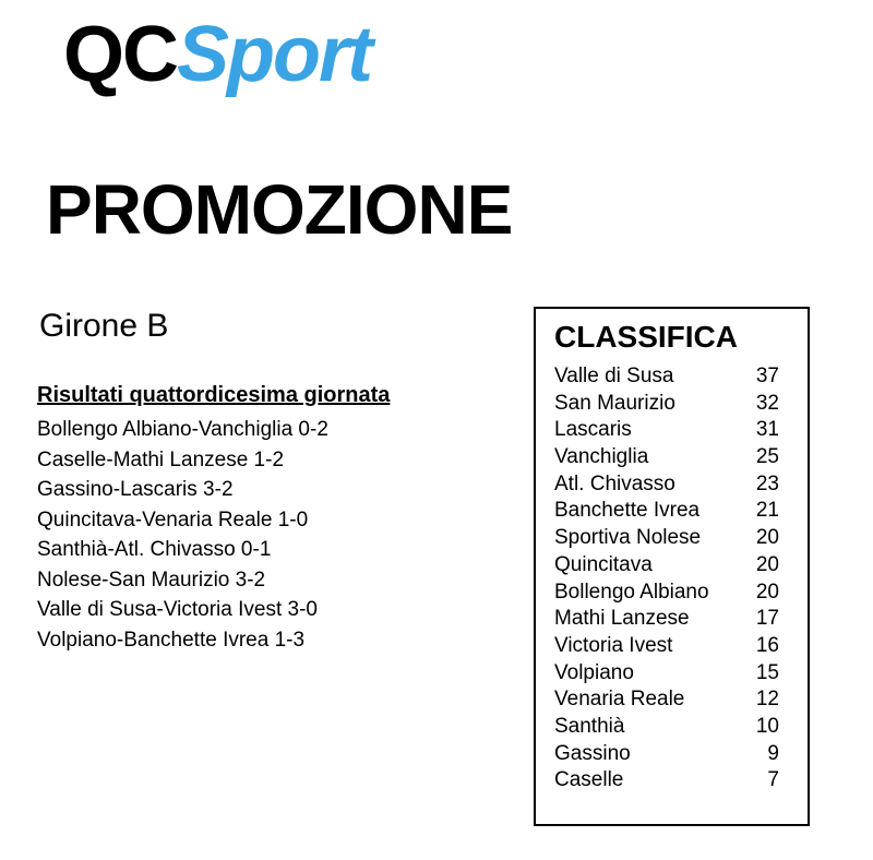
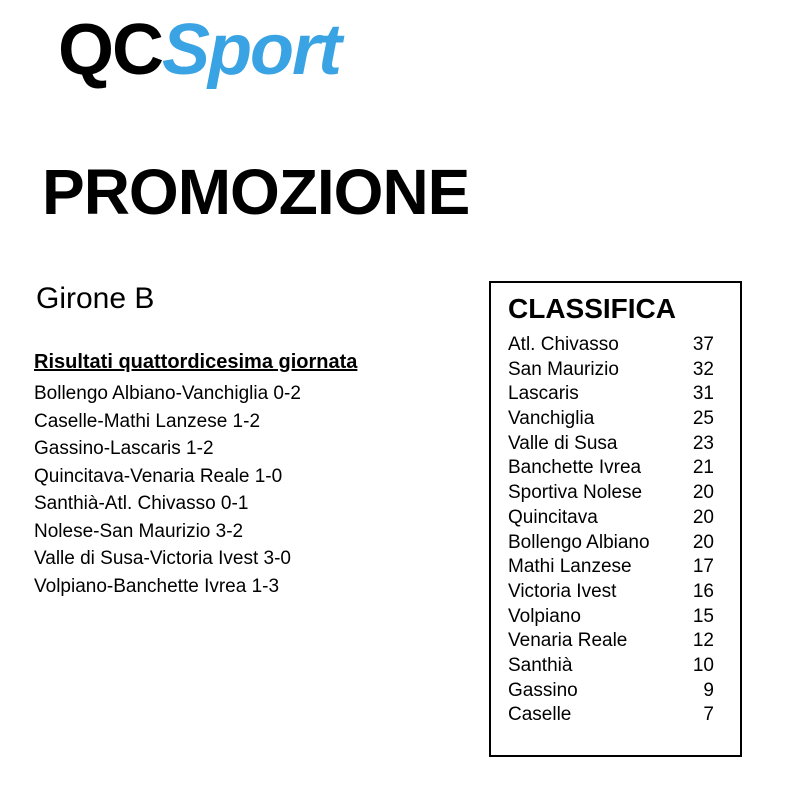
  QCSport
  PROMOZIONE
  Girone B
  Risultati quattordicesima giornata
  Bollengo Albiano-Vanchiglia 0-2
  Caselle-Mathi Lanzese 1-2
- Gassino-Lascaris 3-2
+ Gassino-Lascaris 1-2
  Quincitava-Venaria Reale 1-0
  Santhià-Atl. Chivasso 0-1
  Nolese-San Maurizio 3-2
  Valle di Susa-Victoria Ivest 3-0
  Volpiano-Banchette Ivrea 1-3
  CLASSIFICA
- Valle di Susa
+ Atl. Chivasso
  37
  San Maurizio
  32
  Lascaris
  31
  Vanchiglia
  25
- Atl. Chivasso
+ Valle di Susa
  23
  Banchette Ivrea
  21
  Sportiva Nolese
  20
  Quincitava
  20
  Bollengo Albiano
  20
  Mathi Lanzese
  17
  Victoria Ivest
  16
  Volpiano
  15
  Venaria Reale
  12
  Santhià
  10
  Gassino
  9
  Caselle
  7
